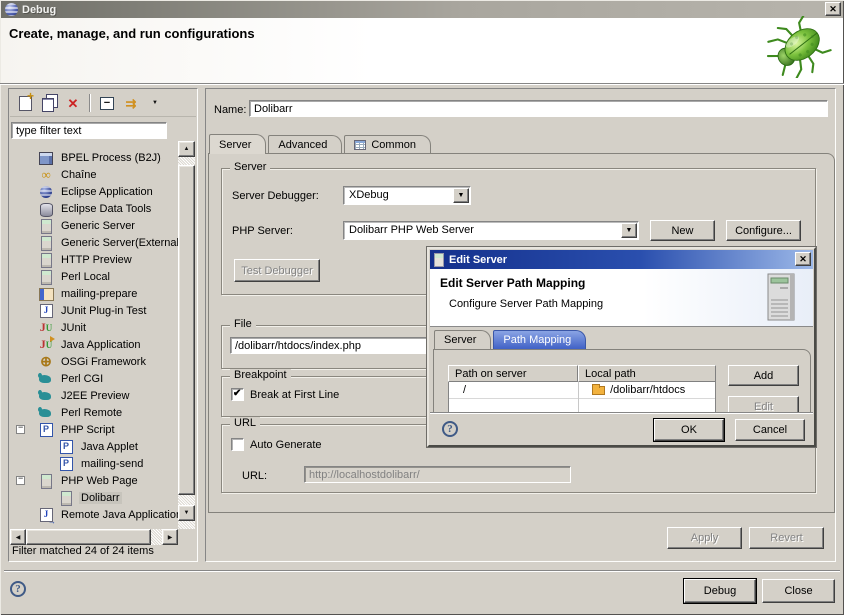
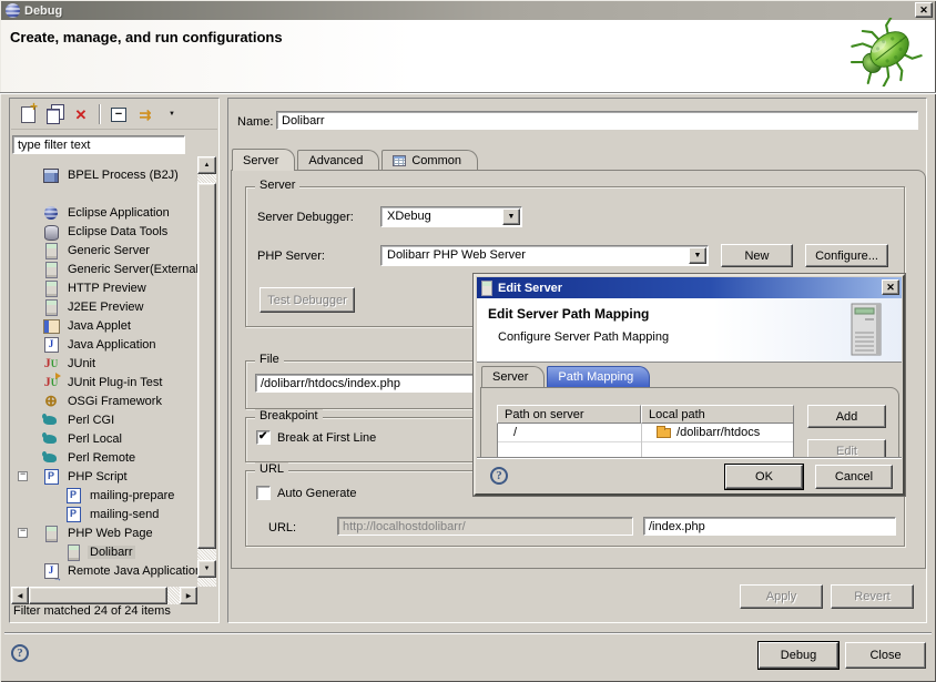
  Debug
  Create, manage, and run configurations
  type filter text
  BPEL Process (B2J)
- Chaîne
  Eclipse Application
  Eclipse Data Tools
  Generic Server
  Generic Server(Externa
  HTTP Preview
- Perl Local
+ J2EE Preview
- mailing-prepare
+ Java Applet
- JUnit Plug-in Test
+ Java Application
  JUnit
- Java Application
+ JUnit Plug-in Test
  OSGi Framework
  Perl CGI
- J2EE Preview
+ Perl Local
  Perl Remote
  PHP Script
- Java Applet
+ mailing-prepare
  mailing-send
  PHP Web Page
  Dolibarr
  Remote Java Applicatio
  Filter matched 24 of 24 items
  Name:
  Dolibarr
  Server
  Advanced
  Common
  Server
  Server Debugger:
  XDebug
  PHP Server:
  Dolibarr PHP Web Server
  New
  Configure...
  Test Debugger
  File
  /dolibarr/htdocs/index.php
  Breakpoint
  Break at First Line
  URL
  Auto Generate
  URL:
  http://localhostdolibarr/
+ /index.php
  Apply
  Revert
  Edit Server
  Edit Server Path Mapping
  Configure Server Path Mapping
  Server
  Path Mapping
  Path on server
  Local path
  /
  /dolibarr/htdocs
  Add
  Edit
  OK
  Cancel
  Debug
  Close
